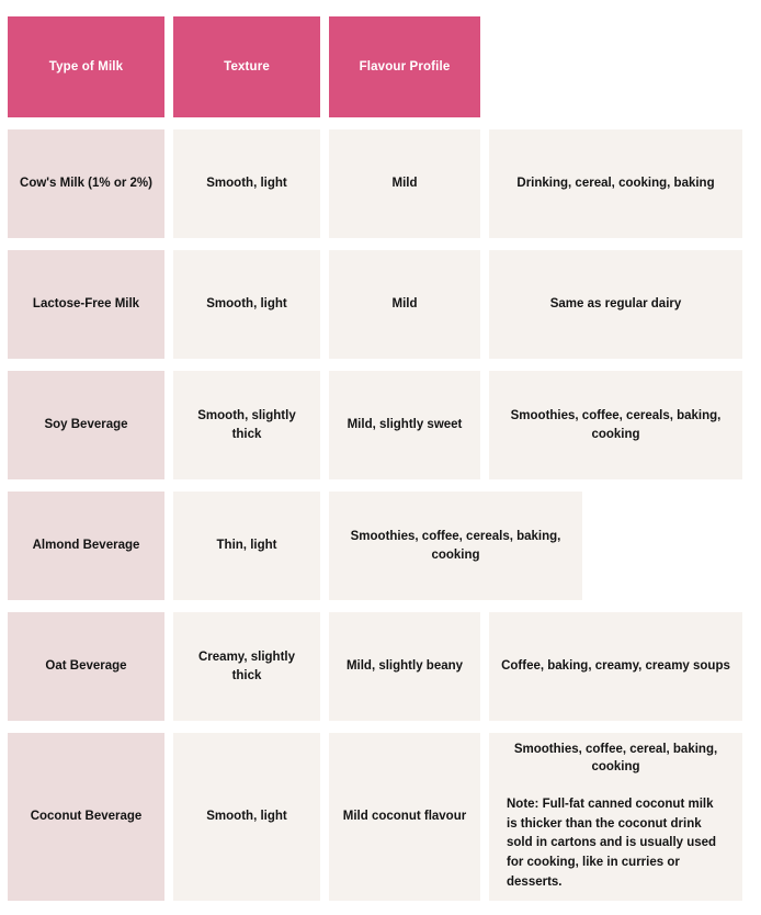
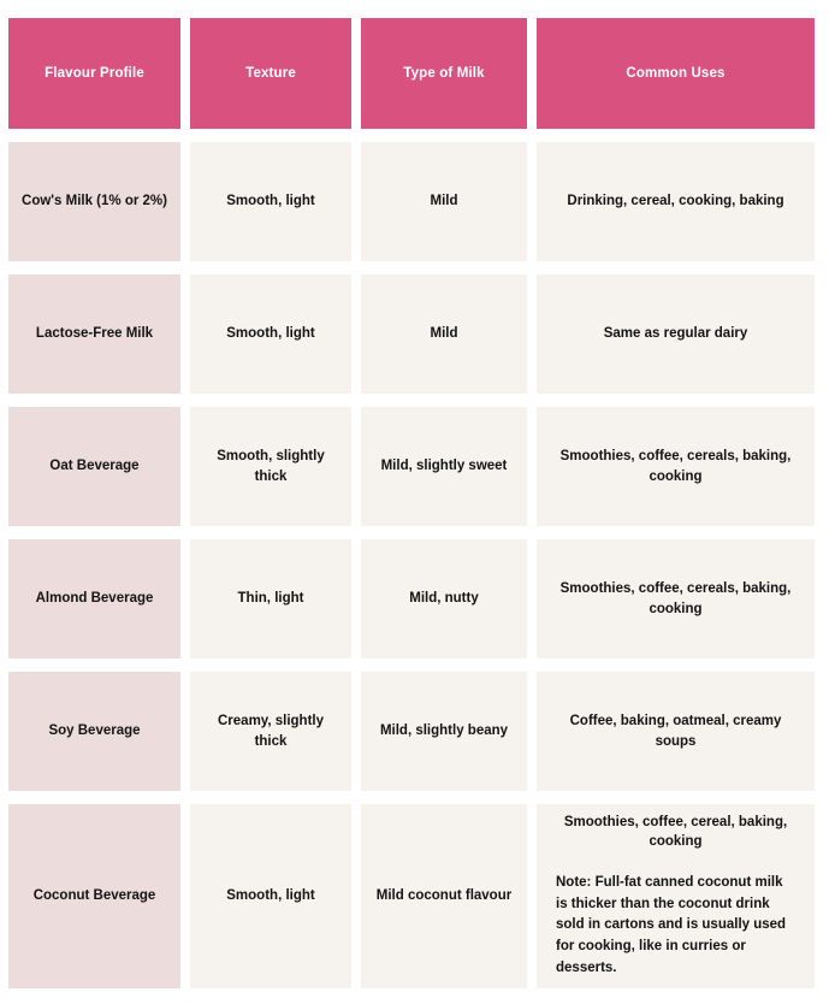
- Type of Milk
+ Flavour Profile
  Texture
- Flavour Profile
+ Type of Milk
+ Common Uses
  Cow's Milk (1% or 2%)
  Smooth, light
  Mild
  Drinking, cereal, cooking, baking
  Lactose-Free Milk
  Smooth, light
  Mild
  Same as regular dairy
- Soy Beverage
+ Oat Beverage
  Smooth, slightly thick
  Mild, slightly sweet
  Smoothies, coffee, cereals, baking, cooking
  Almond Beverage
  Thin, light
+ Mild, nutty
  Smoothies, coffee, cereals, baking, cooking
- Oat Beverage
+ Soy Beverage
  Creamy, slightly thick
  Mild, slightly beany
- Coffee, baking, creamy, creamy soups
+ Coffee, baking, oatmeal, creamy soups
  Coconut Beverage
  Smooth, light
  Mild coconut flavour
  Smoothies, coffee, cereal, baking, cooking
  Note: Full-fat canned coconut milk is thicker than the coconut drink sold in cartons and is usually used for cooking, like in curries or desserts.
